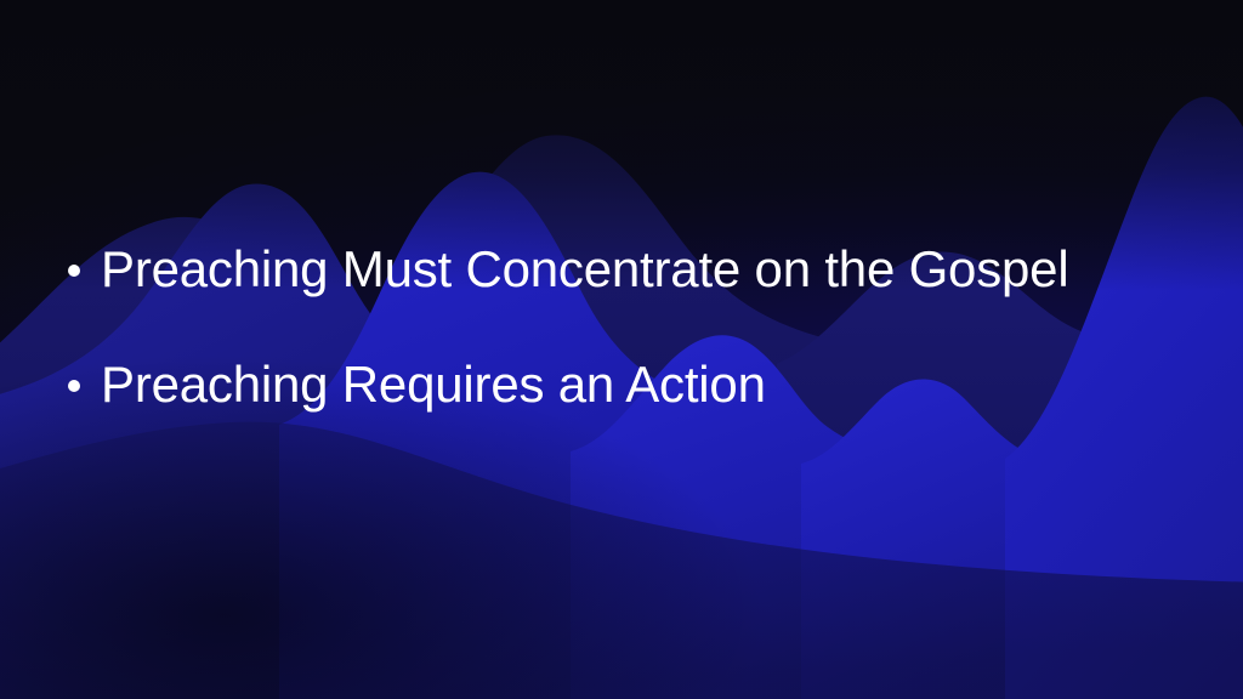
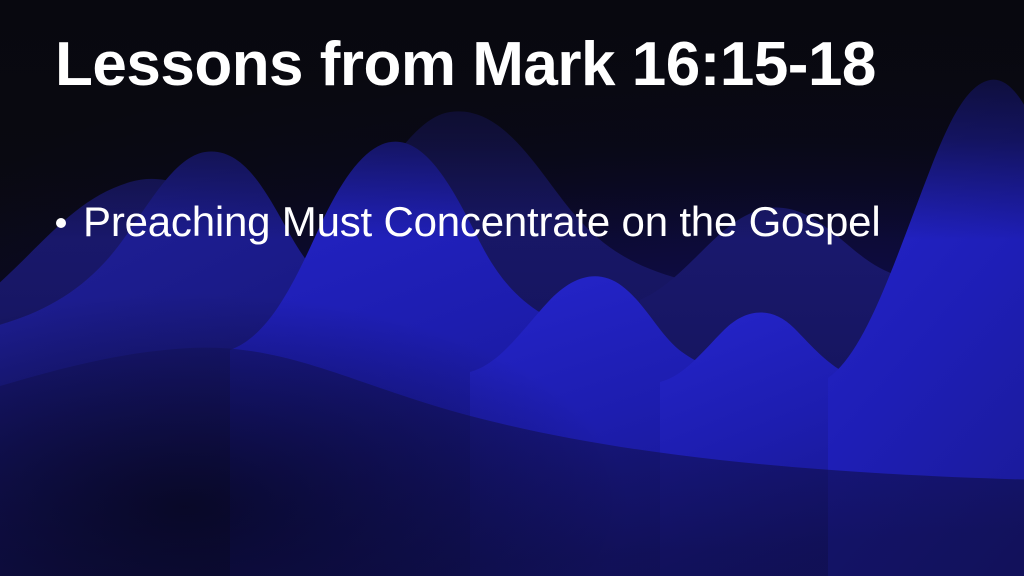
+ Lessons from Mark 16:15-18
  Preaching Must Concentrate on the Gospel
- Preaching Requires an Action
